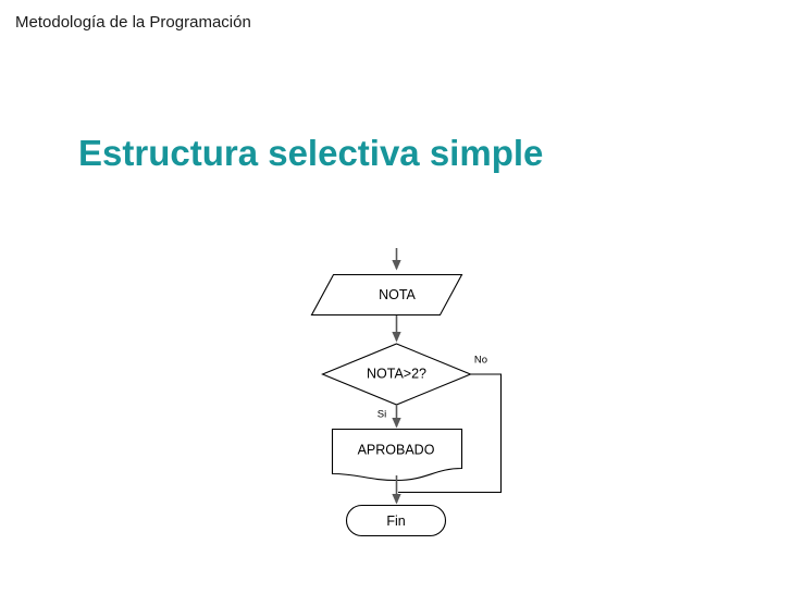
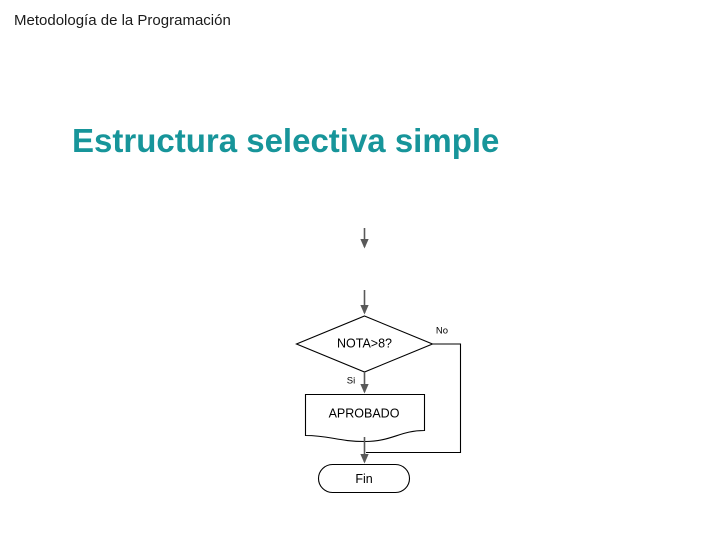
  Metodología de la Programación
  Estructura selectiva simple
- NOTA
- NOTA>2?
+ NOTA>8?
  No
  Si
  APROBADO
  Fin
